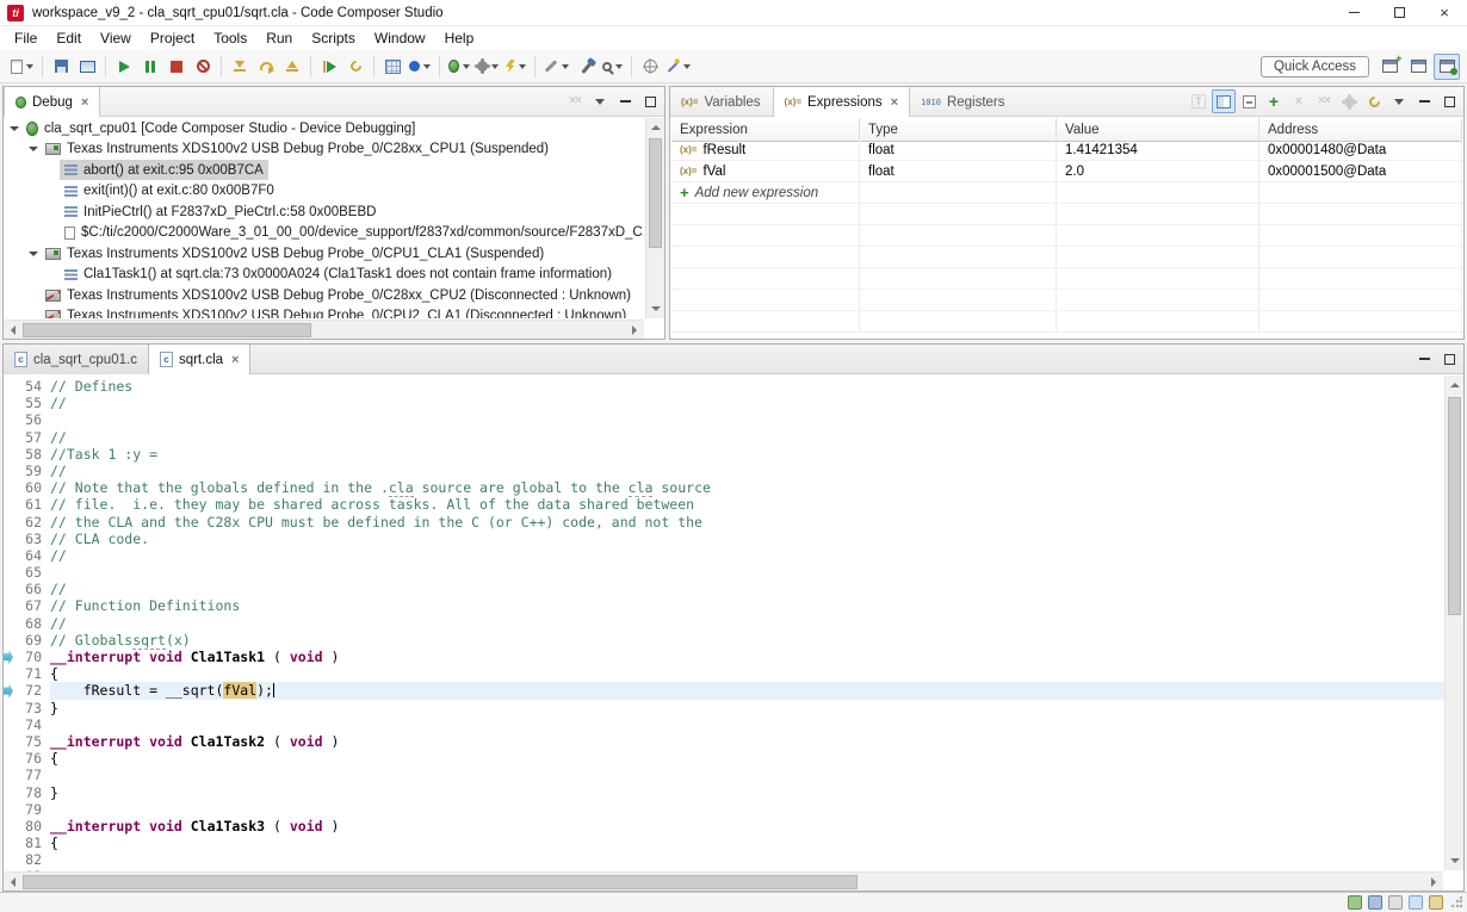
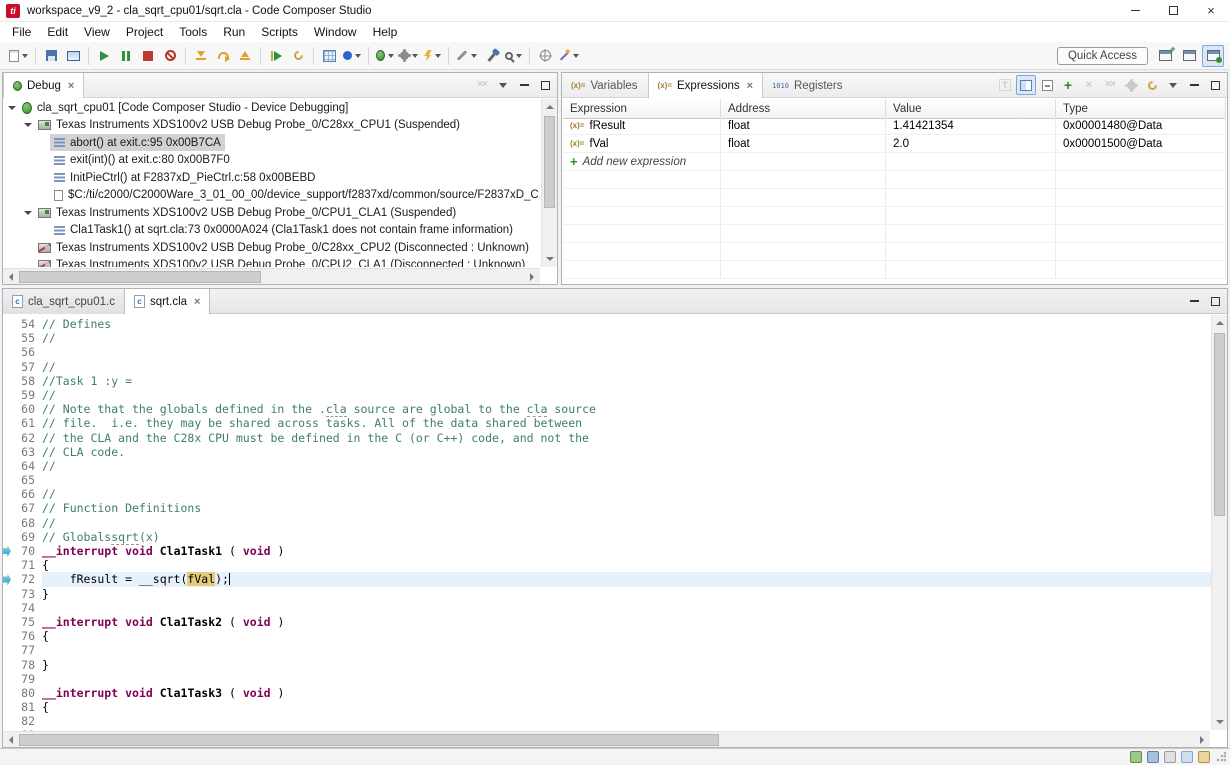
  ti
  workspace_v9_2 - cla_sqrt_cpu01/sqrt.cla - Code Composer Studio
  ×
  File
  Edit
  View
  Project
  Tools
  Run
  Scripts
  Window
  Help
  Quick Access
  Debug
  ×
  ××
  cla_sqrt_cpu01 [Code Composer Studio - Device Debugging]
  Texas Instruments XDS100v2 USB Debug Probe_0/C28xx_CPU1 (Suspended)
  abort() at exit.c:95 0x00B7CA
  exit(int)() at exit.c:80 0x00B7F0
  InitPieCtrl() at F2837xD_PieCtrl.c:58 0x00BEBD
  $C:/ti/c2000/C2000Ware_3_01_00_00/device_support/f2837xd/common/source/F2837xD_C
  Texas Instruments XDS100v2 USB Debug Probe_0/CPU1_CLA1 (Suspended)
  Cla1Task1() at sqrt.cla:73 0x0000A024 (Cla1Task1 does not contain frame information)
  Texas Instruments XDS100v2 USB Debug Probe_0/C28xx_CPU2 (Disconnected : Unknown)
  Texas Instruments XDS100v2 USB Debug Probe_0/CPU2_CLA1 (Disconnected : Unknown)
  (x)=
  Variables
  (x)=
  Expressions
  ×
  1010
  Registers
  T
  +
  ×
  ××
  Expression
- Type
+ Address
  Value
- Address
+ Type
  (x)=
  fResult
  float
  1.41421354
  0x00001480@Data
  (x)=
  fVal
  float
  2.0
  0x00001500@Data
  +
  Add new expression
  c
  cla_sqrt_cpu01.c
  c
  sqrt.cla
  ×
  54
  // Defines
  55
  //
  56
  57
  //
  58
  //Task 1 :y =
  59
  //
  60
  // Note that the globals defined in the .cla source are global to the cla source
  61
  // file. i.e. they may be shared across tasks. All of the data shared between
  62
  // the CLA and the C28x CPU must be defined in the C (or C++) code, and not the
  63
  // CLA code.
  64
  //
  65
  66
  //
  67
  // Function Definitions
  68
  //
  69
  // Globalssqrt(x)
  70
  __interrupt void Cla1Task1 ( void )
  71
  {
  72
  fResult = __sqrt(fVal);
  73
  }
  74
  75
  __interrupt void Cla1Task2 ( void )
  76
  {
  77
  78
  }
  79
  80
  __interrupt void Cla1Task3 ( void )
  81
  {
  82
